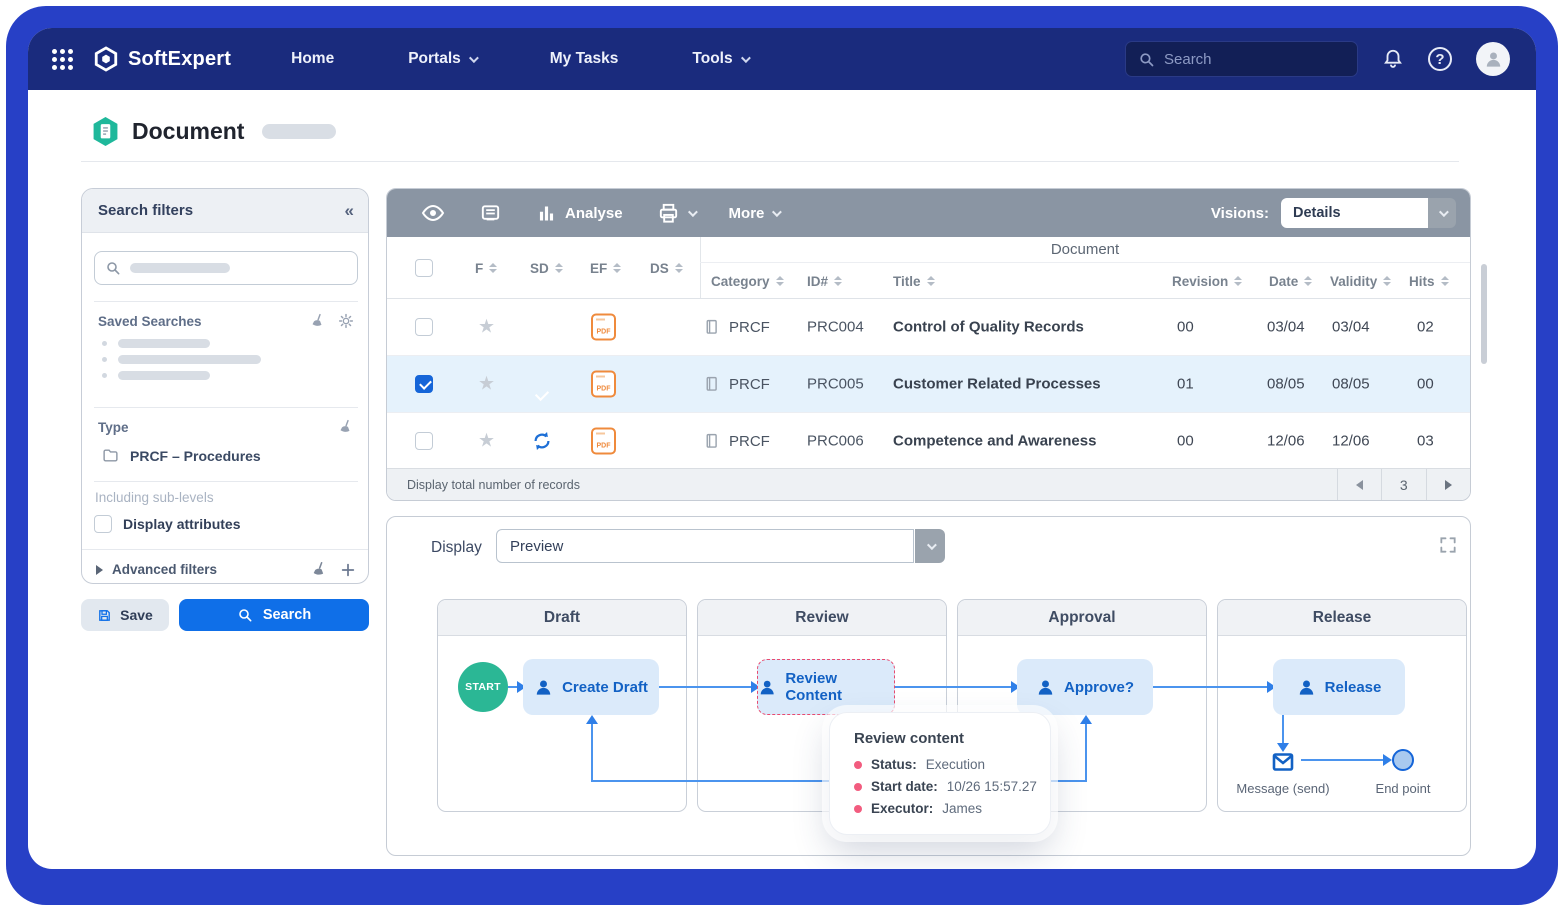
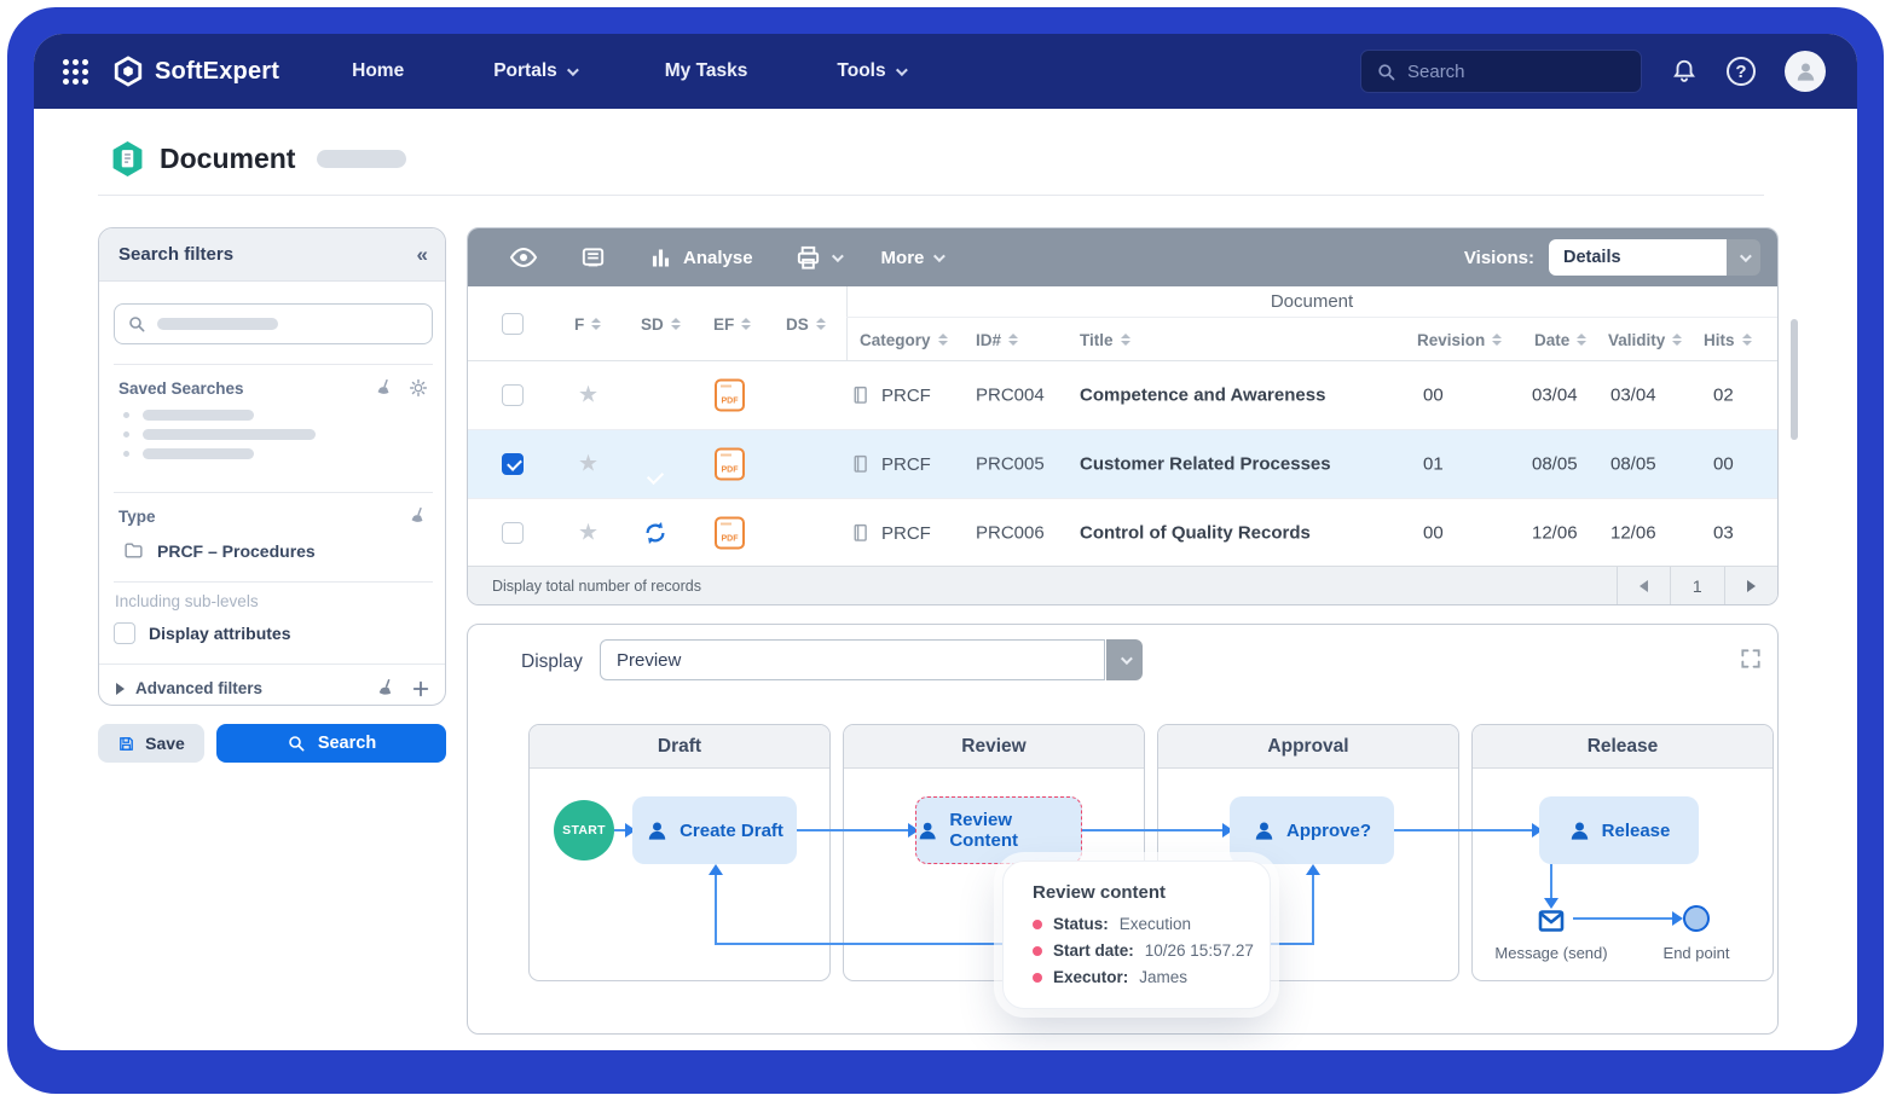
  SoftExpert
  Home
  Portals
  My Tasks
  Tools
  Search
  ?
  Document
  Search filters
  «
  Saved Searches
  Type
  PRCF – Procedures
  Including sub-levels
  Display attributes
  Advanced filters
  Save
  Search
  Analyse
  More
  Visions:
  Details
  Document
  F
  SD
  EF
  DS
  Category
  ID#
  Title
  Revision
  Date
  Validity
  Hits
  ★
  PRCF
  PRC004
- Control of Quality Records
+ Competence and Awareness
  00
  03/04
  03/04
  02
  ★
  PRCF
  PRC005
  Customer Related Processes
  01
  08/05
  08/05
  00
  ★
  PRCF
  PRC006
- Competence and Awareness
+ Control of Quality Records
  00
  12/06
  12/06
  03
  Display total number of records
- 3
+ 1
  Display
  Preview
  Draft
  Review
  Approval
  Release
  START
  Create Draft
  Review Content
  Approve?
  Release
  Message (send)
  End point
  Review content
  Status:
  Execution
  Start date:
  10/26 15:57.27
  Executor:
  James
